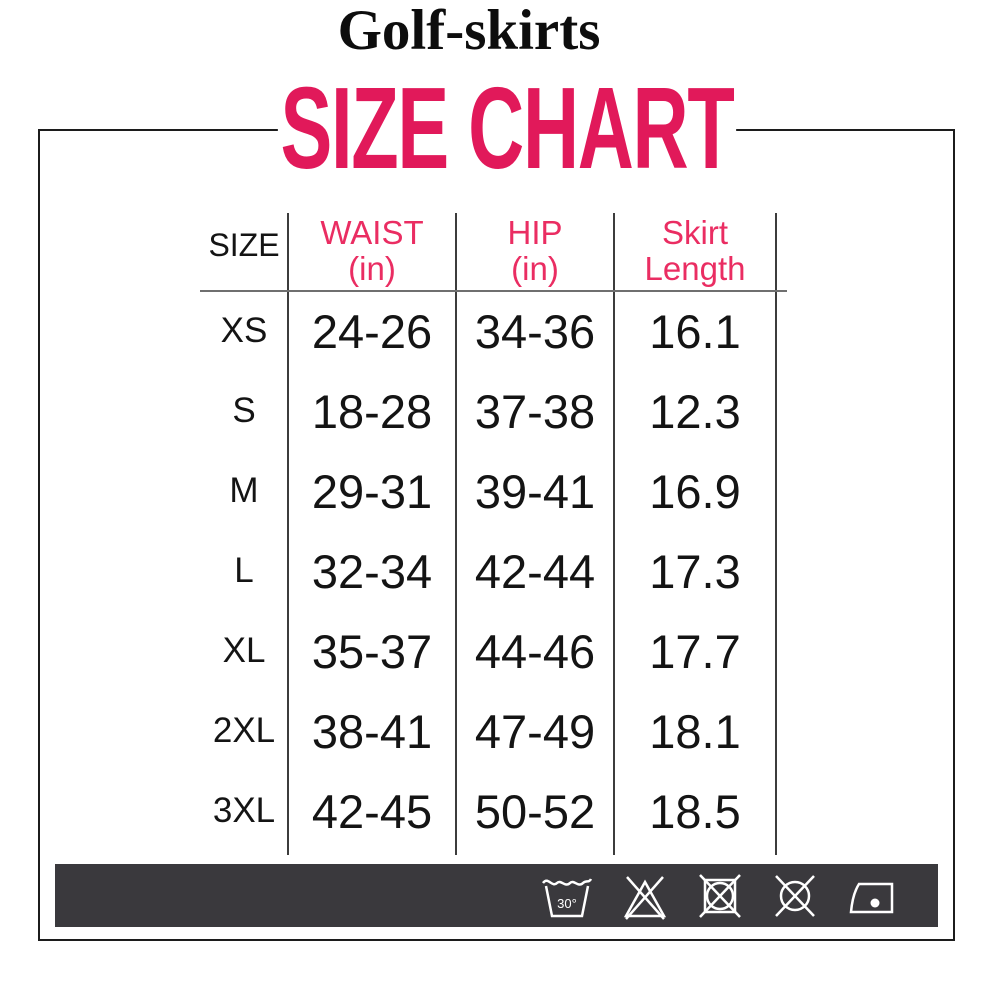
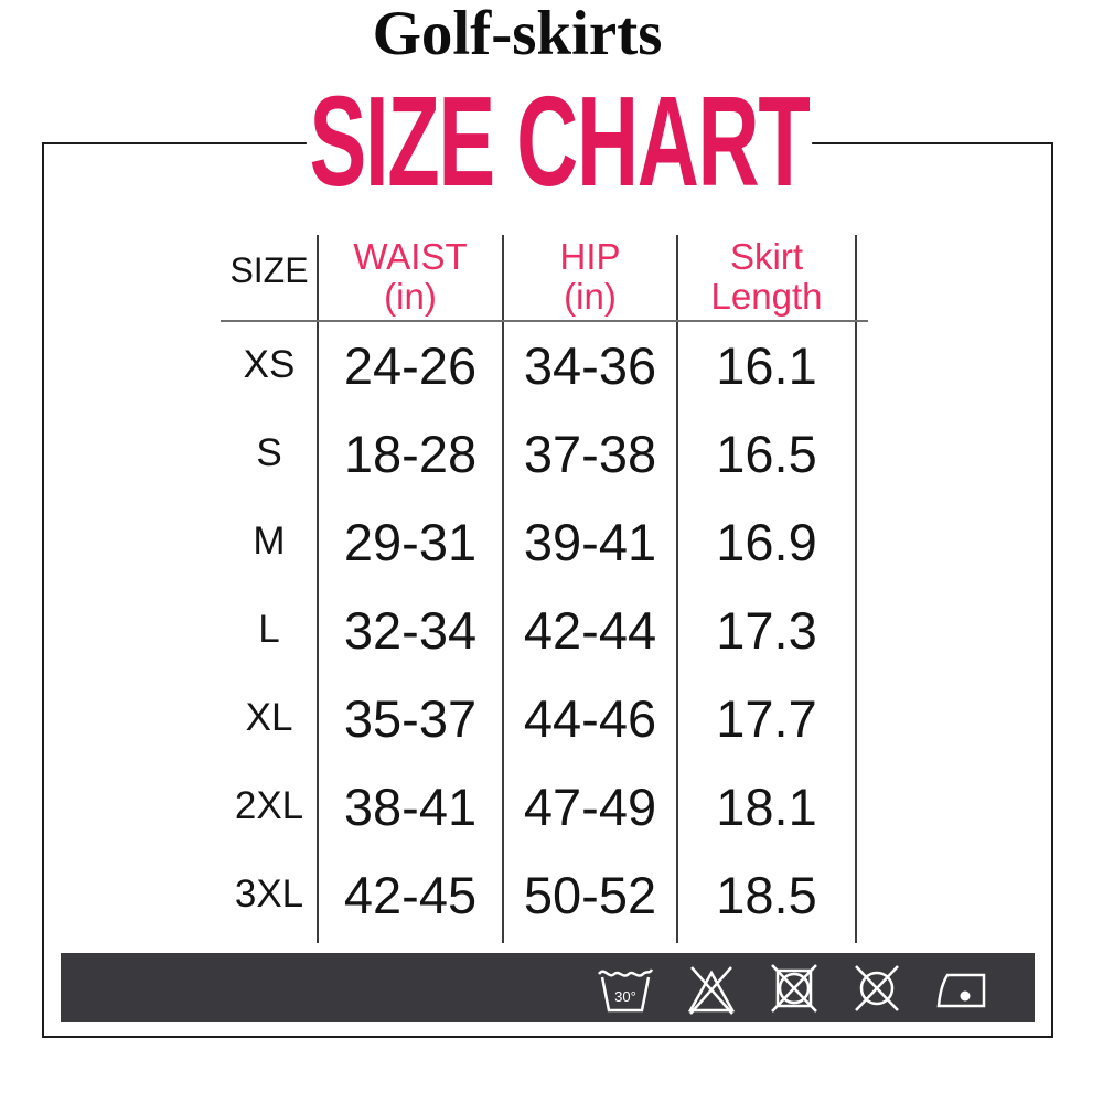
  Golf-skirts
  SIZE CHART
  SIZE
  WAIST
  (in)
  HIP
  (in)
  Skirt
  Length
  XS
  24-26
  34-36
  16.1
  S
  18-28
  37-38
- 12.3
+ 16.5
  M
  29-31
  39-41
  16.9
  L
  32-34
  42-44
  17.3
  XL
  35-37
  44-46
  17.7
  2XL
  38-41
  47-49
  18.1
  3XL
  42-45
  50-52
  18.5
  30°
